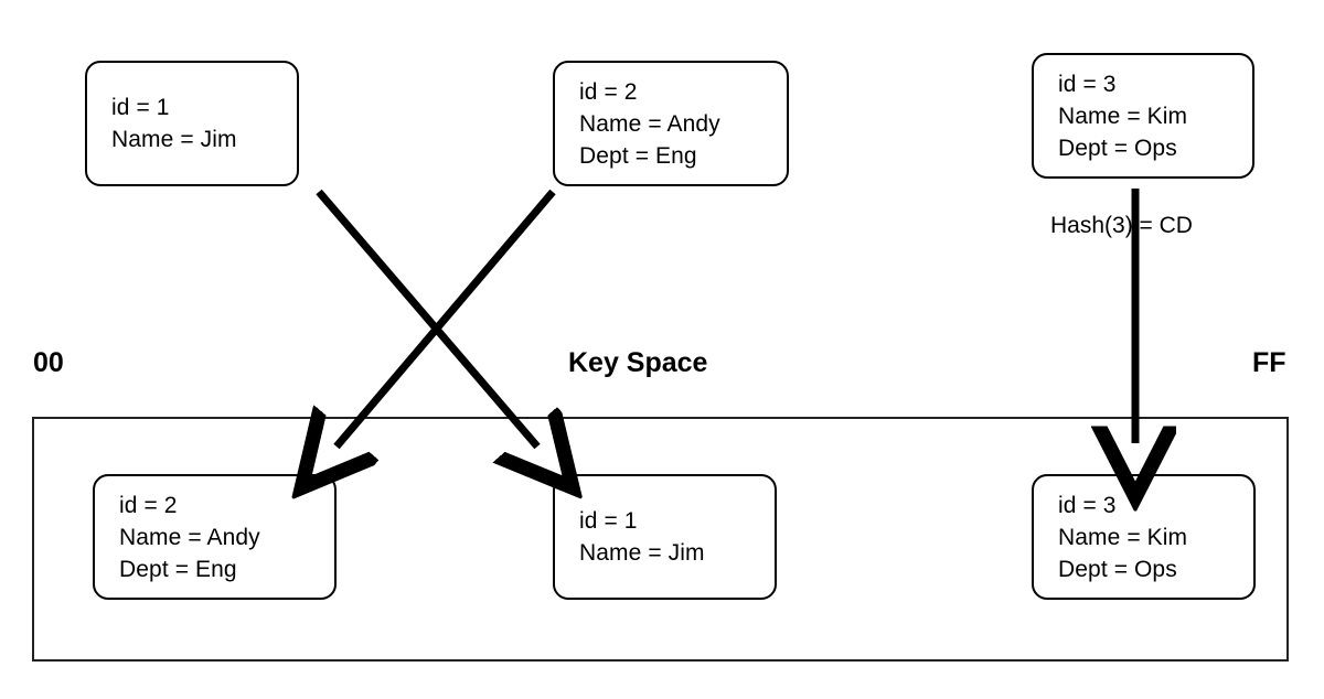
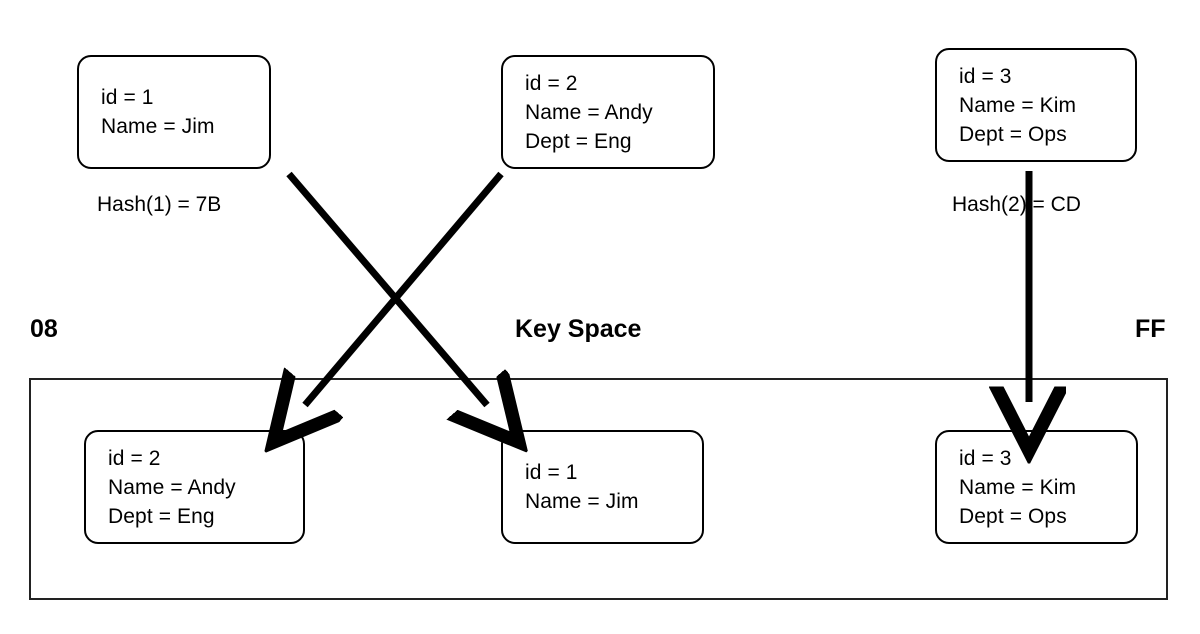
  id = 1
  Name = Jim
  id = 2
  Name = Andy
  Dept = Eng
  id = 3
  Name = Kim
  Dept = Ops
+ Hash(1) = 7B
- Hash(3) = CD
+ Hash(2) = CD
- 00
+ 08
  Key Space
  FF
  id = 2
  Name = Andy
  Dept = Eng
  id = 1
  Name = Jim
  id = 3
  Name = Kim
  Dept = Ops
